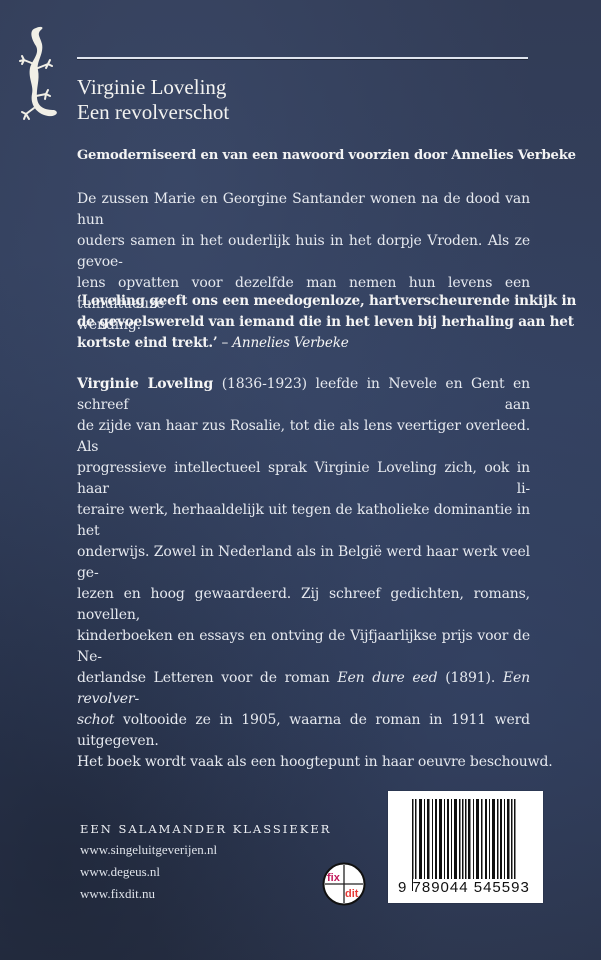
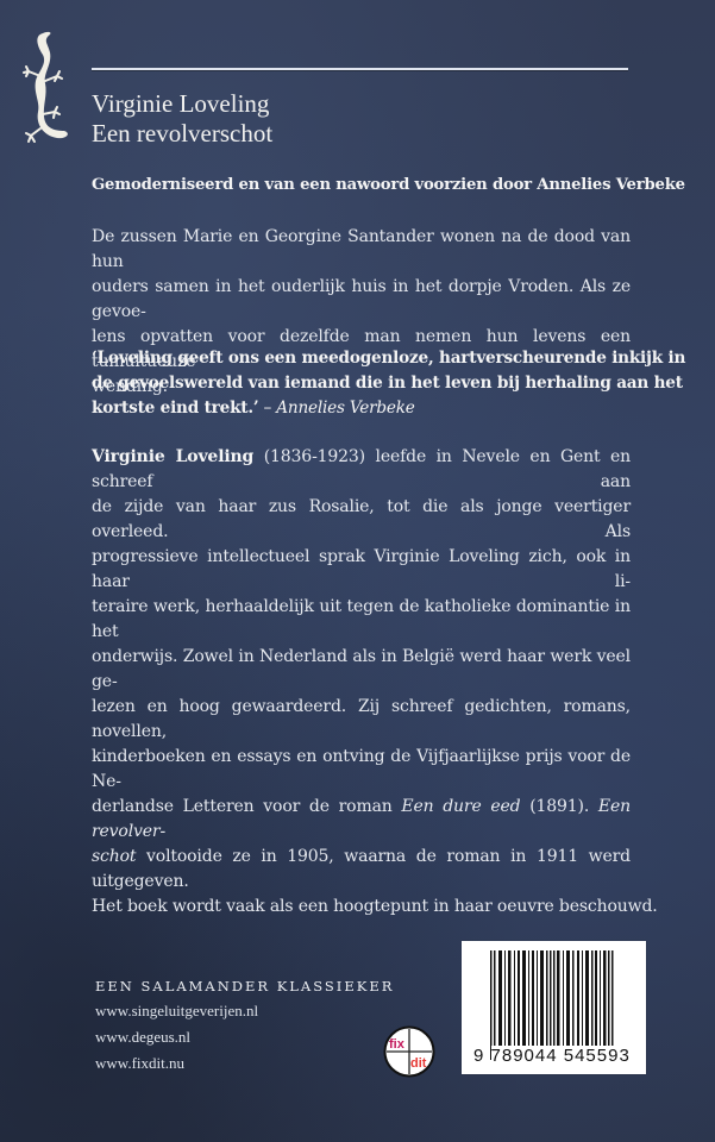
  Virginie Loveling
  Een revolverschot
  Gemoderniseerd en van een nawoord voorzien door Annelies Verbeke
  De zussen Marie en Georgine Santander wonen na de dood van hun
  ouders samen in het ouderlijk huis in het dorpje Vroden. Als ze gevoe-
  lens opvatten voor dezelfde man nemen hun levens een tumultueuze
  wending.
  ‘Loveling geeft ons een meedogenloze, hartverscheurende inkijk in
  de gevoelswereld van iemand die in het leven bij herhaling aan het
  kortste eind trekt.’ – Annelies Verbeke
  Virginie Loveling (1836-1923) leefde in Nevele en Gent en schreef aan
- de zijde van haar zus Rosalie, tot die als lens veertiger overleed. Als
+ de zijde van haar zus Rosalie, tot die als jonge veertiger overleed. Als
  progressieve intellectueel sprak Virginie Loveling zich, ook in haar li-
  teraire werk, herhaaldelijk uit tegen de katholieke dominantie in het
  onderwijs. Zowel in Nederland als in België werd haar werk veel ge-
  lezen en hoog gewaardeerd. Zij schreef gedichten, romans, novellen,
  kinderboeken en essays en ontving de Vijfjaarlijkse prijs voor de Ne-
  derlandse Letteren voor de roman Een dure eed (1891). Een revolver-
  schot voltooide ze in 1905, waarna de roman in 1911 werd uitgegeven.
  Het boek wordt vaak als een hoogtepunt in haar oeuvre beschouwd.
  EEN SALAMANDER KLASSIEKER
  www.singeluitgeverijen.nl
  www.degeus.nl
  www.fixdit.nu
  fix
  dit
  9 789044 545593
